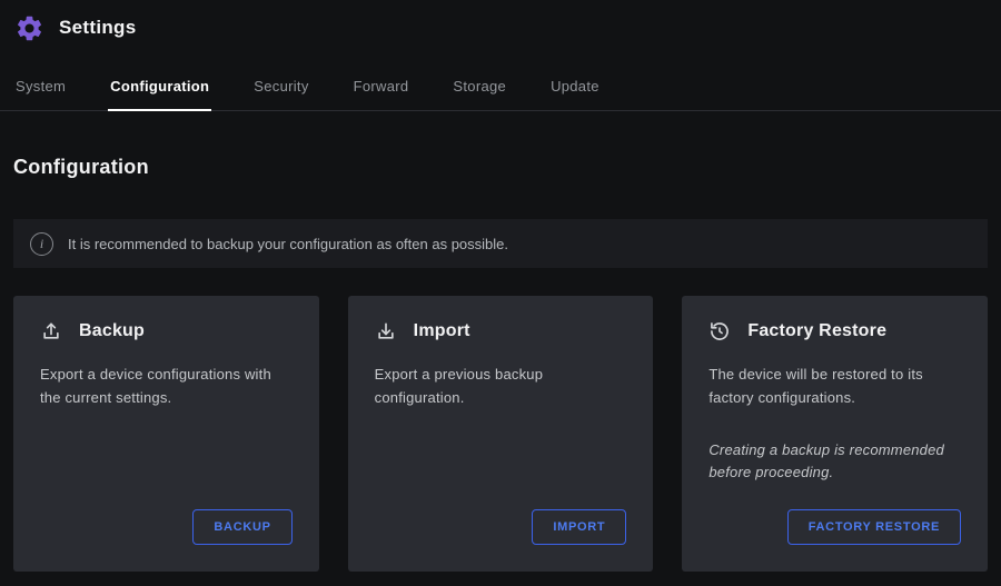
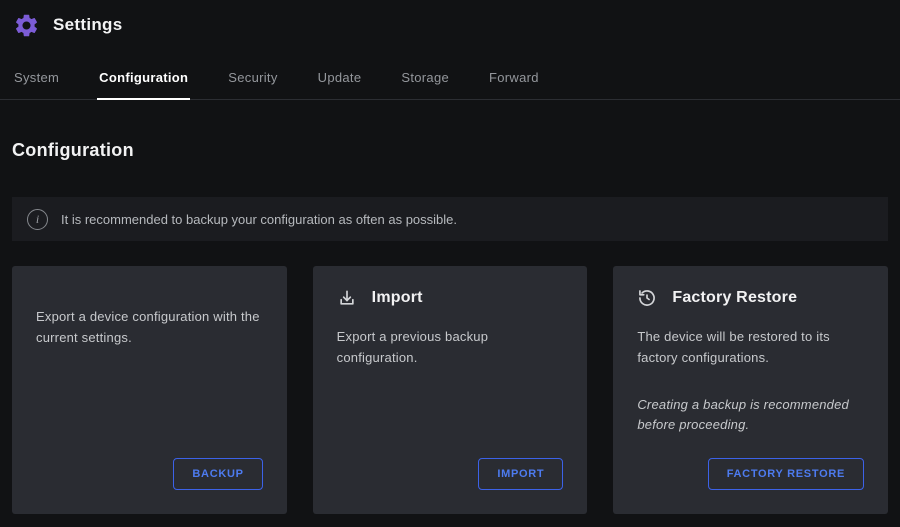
  Settings
  System
  Configuration
  Security
- Forward
+ Update
  Storage
- Update
+ Forward
  Configuration
  i
  It is recommended to backup your configuration as often as possible.
- Backup
- Export a device configurations with the current settings.
+ Export a device configuration with the current settings.
  BACKUP
  Import
  Export a previous backup configuration.
  IMPORT
  Factory Restore
  The device will be restored to its factory configurations.
  Creating a backup is recommended before proceeding.
  FACTORY RESTORE
